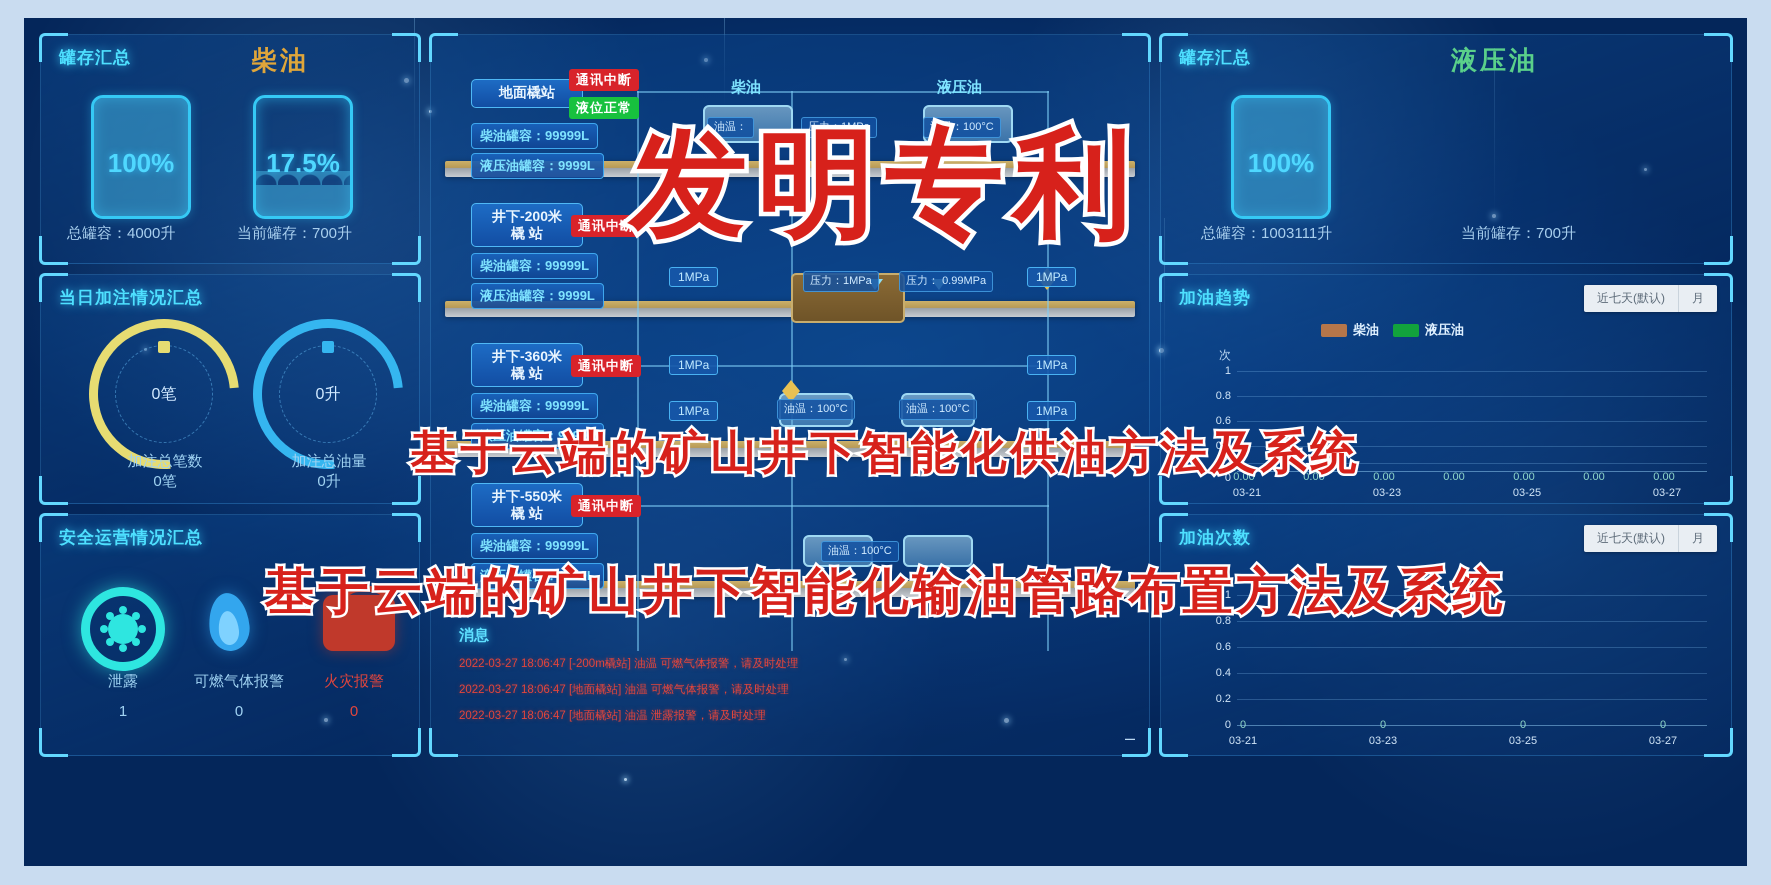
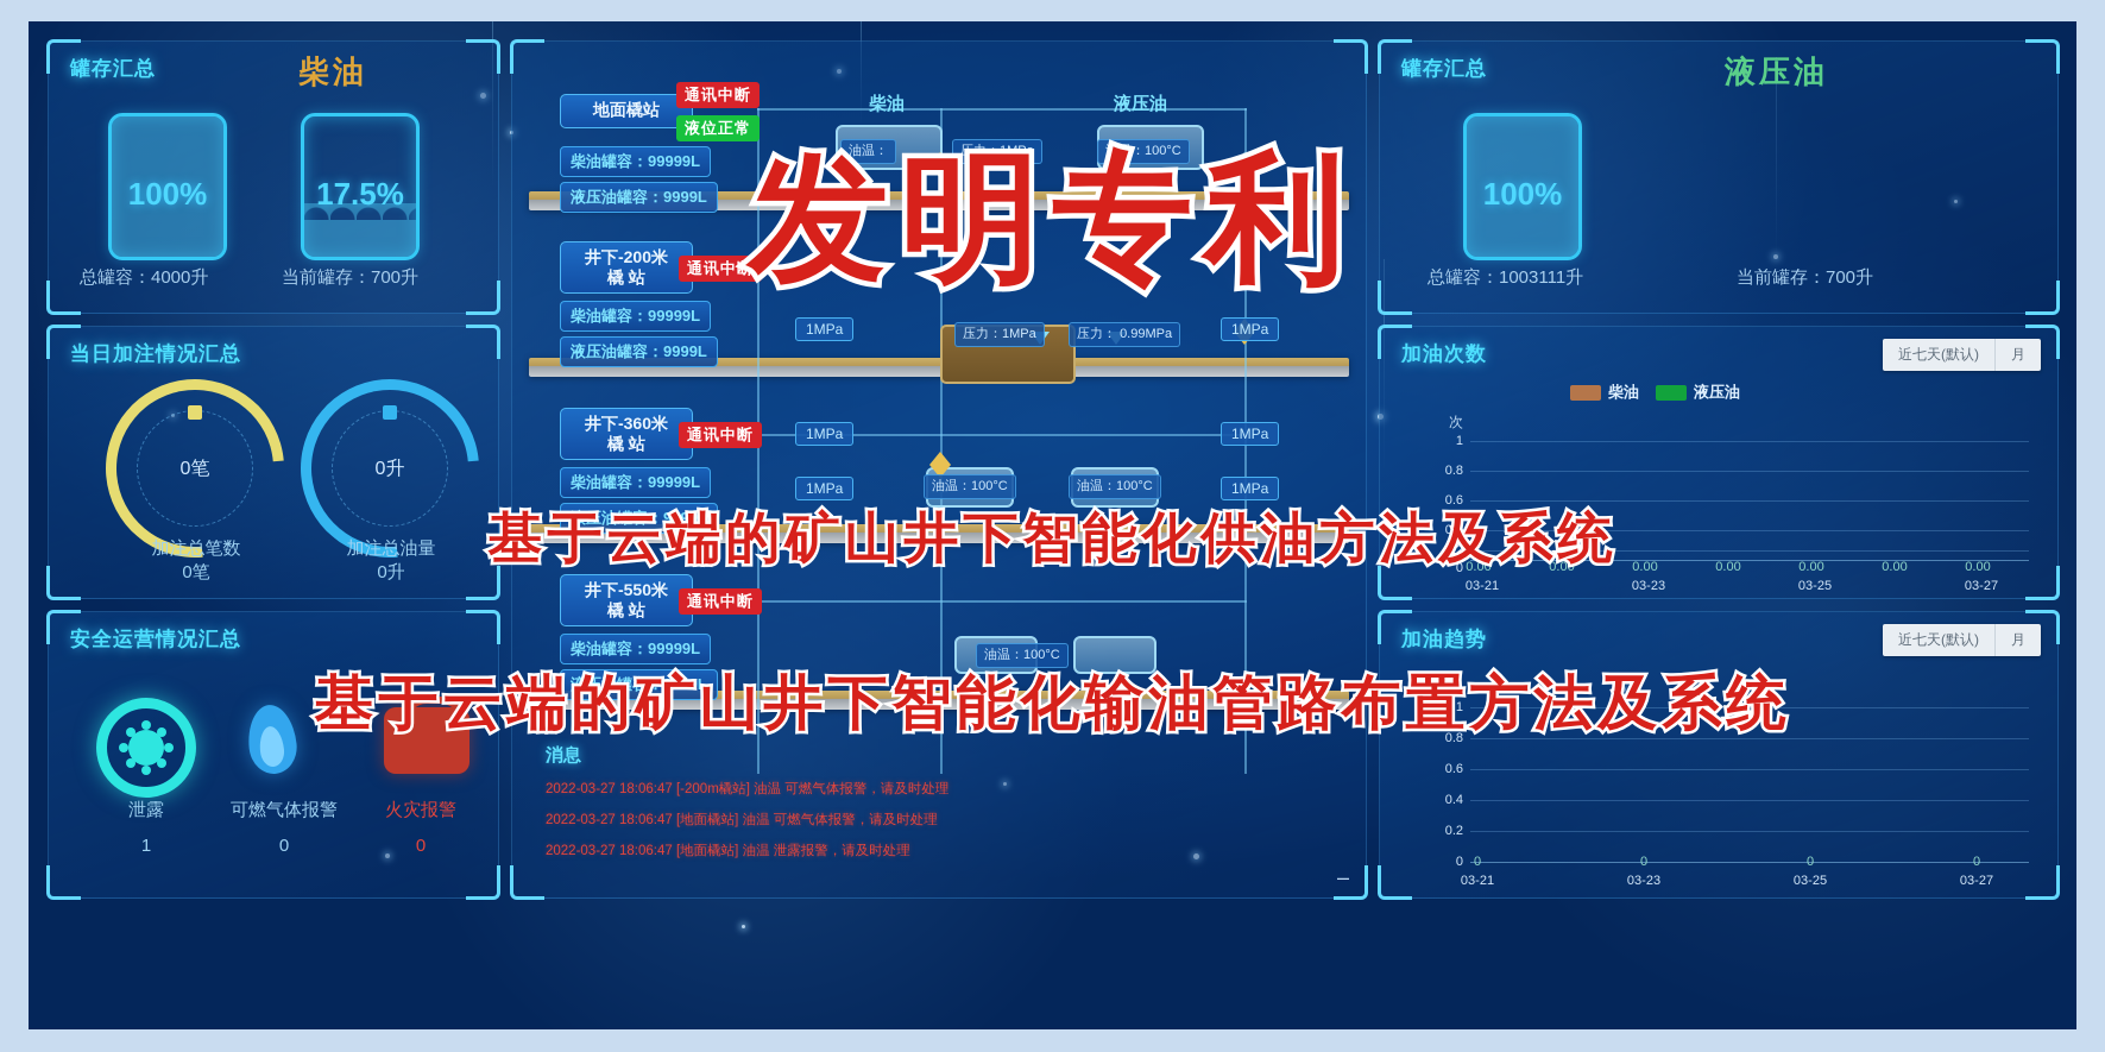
  罐存汇总
  柴油
  100%
  17.5%
  总罐容：4000升
  当前罐存：700升
  当日加注情况汇总
  0笔
  0升
  加注总笔数
  0笔
  加注总油量
  0升
  安全运营情况汇总
  泄露
  1
  可燃气体报警
  0
  火灾报警
  0
  油温：
  压力：1MPa
  油温：100°C
  油温：100°C
  油温：100°C
  油温：100°C
  压力：1MPa
  压力： 0.99MPa
  1MPa
  1MPa
  1MPa
  1MPa
  1MPa
  1MPa
  柴油
  液压油
  地面橇站
  通讯中断
  液位正常
  柴油罐容：99999L
  液压油罐容：9999L
  井下-200米
  橇 站
  通讯中断
  柴油罐容：99999L
  液压油罐容：9999L
  井下-360米
  橇 站
  通讯中断
  柴油罐容：99999L
  液压油罐容：9999L
  井下-550米
  橇 站
  通讯中断
  柴油罐容：99999L
  液压油罐容：9999L
  消息
  2022-03-27 18:06:47 [-200m橇站] 油温 可燃气体报警，请及时处理
  2022-03-27 18:06:47 [地面橇站] 油温 可燃气体报警，请及时处理
  2022-03-27 18:06:47 [地面橇站] 油温 泄露报警，请及时处理
  –
  罐存汇总
  液压油
  100%
  总罐容：1003111升
  当前罐存：700升
- 加油趋势
+ 加油次数
  近七天(默认)
  月
  柴油
  液压油
  次
  1
  0.8
  0.6
  0.4
  0.2
  0
  0.00
  0.00
  0.00
  0.00
  0.00
  0.00
  0.00
  03-21
  03-23
  03-25
  03-27
- 加油次数
+ 加油趋势
  近七天(默认)
  月
  1
  0.8
  0.6
  0.4
  0.2
  0
  0
  0
  0
  0
  03-21
  03-23
  03-25
  03-27
  发明专利
  基于云端的矿山井下智能化供油方法及系统
  基于云端的矿山井下智能化输油管路布置方法及系统
